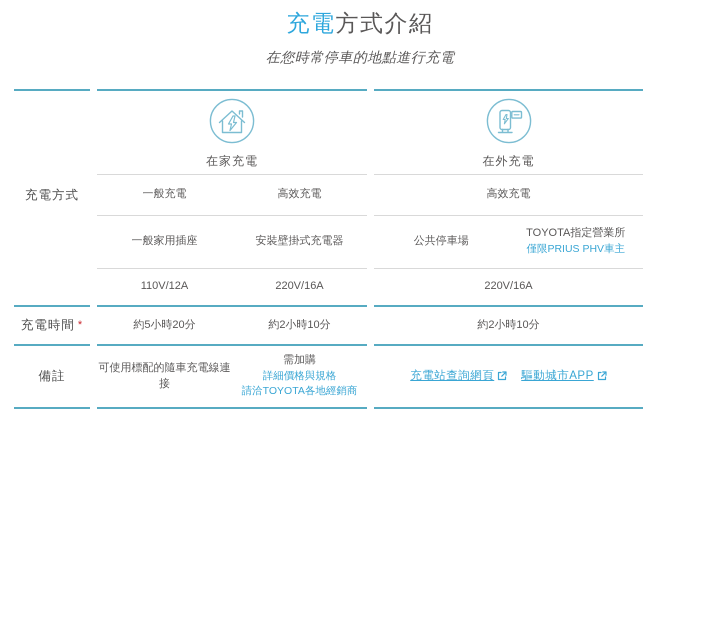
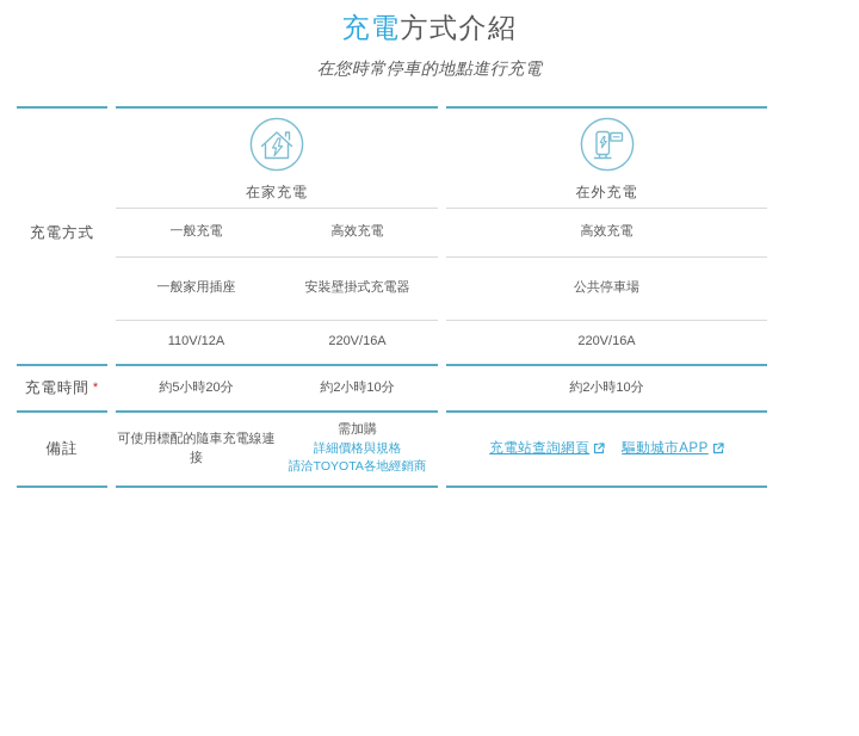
  充電方式介紹
  在您時常停車的地點進行充電
  充電方式
  充電時間
  *
  備註
  在家充電
  一般充電
  高效充電
  一般家用插座
  安裝壁掛式充電器
  110V/12A
  220V/16A
  約5小時20分
  約2小時10分
  可使用標配的隨車充電線連接
  需加購
  詳細價格與規格
  請洽TOYOTA各地經銷商
  在外充電
  高效充電
  公共停車場
- TOYOTA指定營業所
- 僅限PRIUS PHV車主
  220V/16A
  約2小時10分
  充電站查詢網頁
  驅動城市APP
